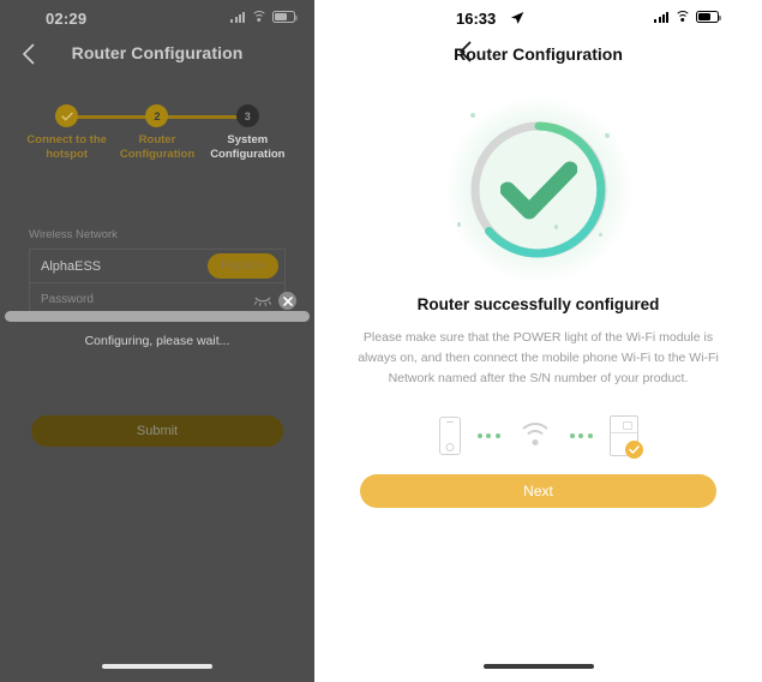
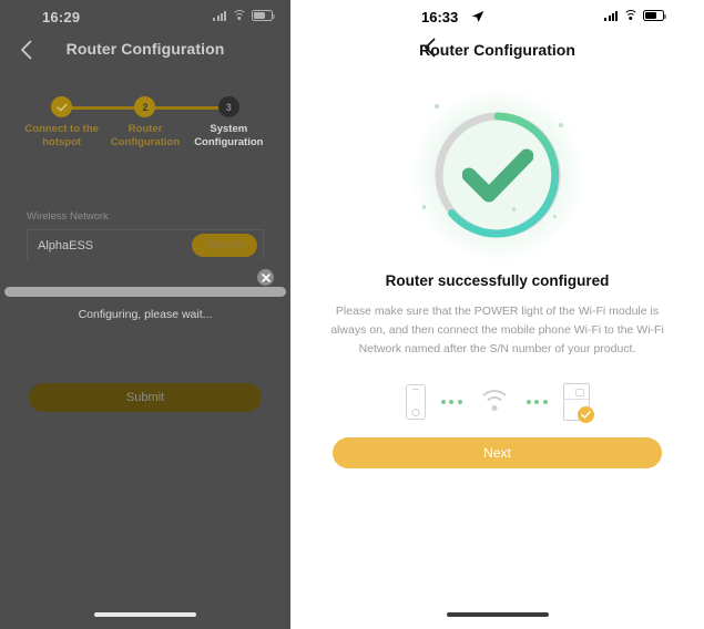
- 02:29
+ 16:29
  Router Configuration
  Connect to the hotspot
  2
  Router Configuration
  3
  System Configuration
  Wireless Network
  AlphaESS
  Replace
- Password
  Configuring, please wait...
  Submit
  16:33
  Router Configuration
  Router successfully configured
  Please make sure that the POWER light of the Wi-Fi module is always on, and then connect the mobile phone Wi-Fi to the Wi-Fi Network named after the S/N number of your product.
  Next
